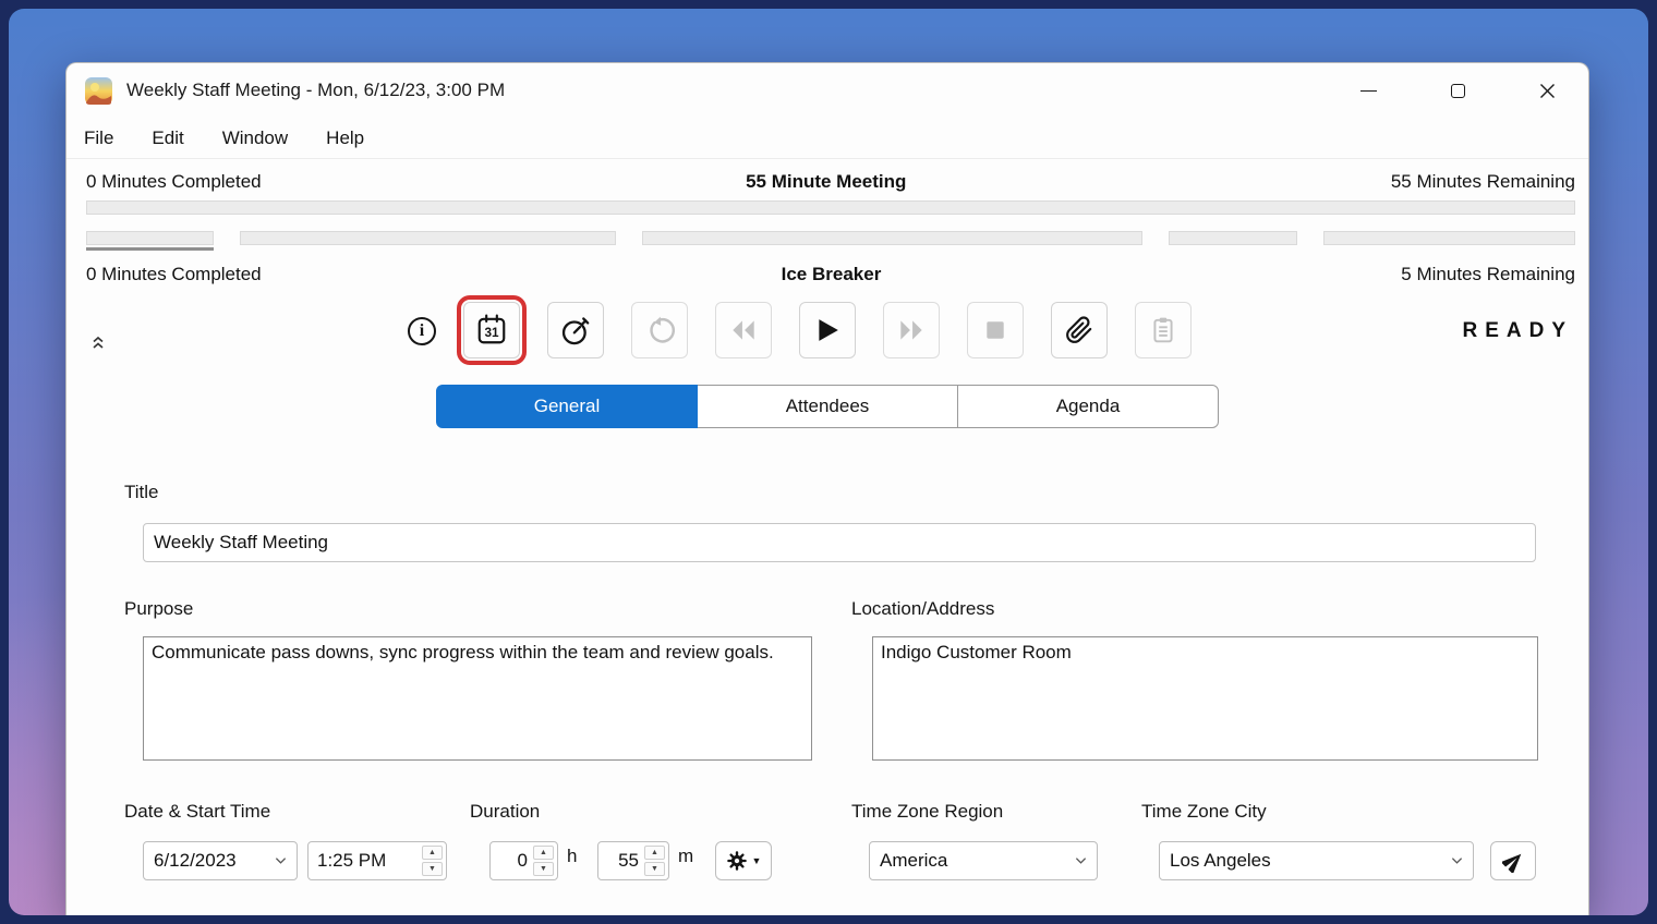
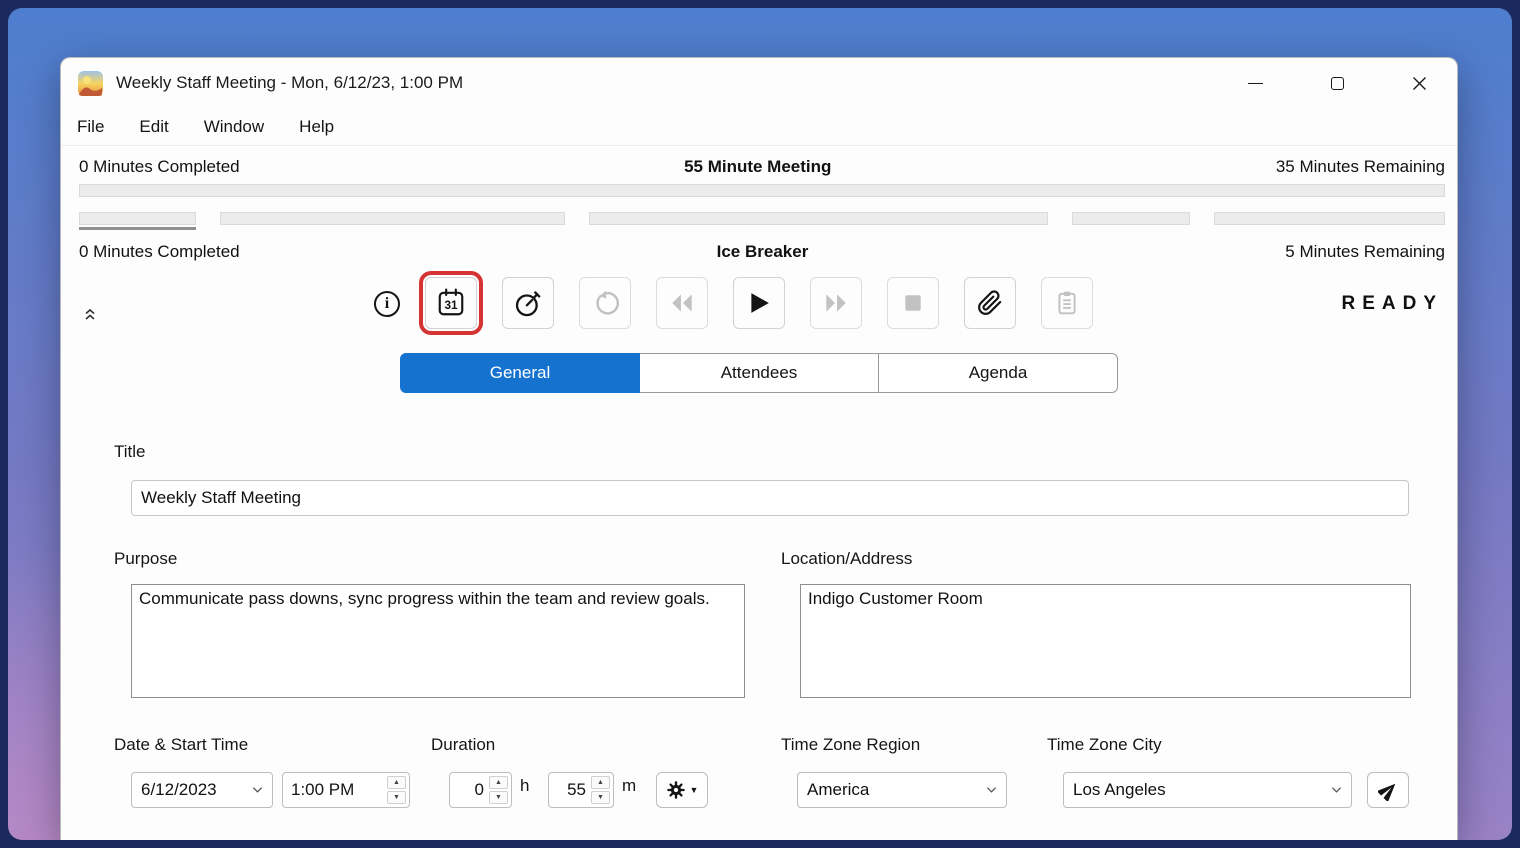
- Weekly Staff Meeting - Mon, 6/12/23, 3:00 PM
+ Weekly Staff Meeting - Mon, 6/12/23, 1:00 PM
  File
  Edit
  Window
  Help
  0 Minutes Completed
  55 Minute Meeting
- 55 Minutes Remaining
+ 35 Minutes Remaining
  0 Minutes Completed
  Ice Breaker
  5 Minutes Remaining
  i
  31
  READY
  General
  Attendees
  Agenda
  Title
  Weekly Staff Meeting
  Purpose
  Communicate pass downs, sync progress within the team and review goals.
  Location/Address
  Indigo Customer Room
  Date & Start Time
  6/12/2023
- 1:25 PM
+ 1:00 PM
  Duration
  0
  h
  55
  m
  ▼
  Time Zone Region
  America
  Time Zone City
  Los Angeles
